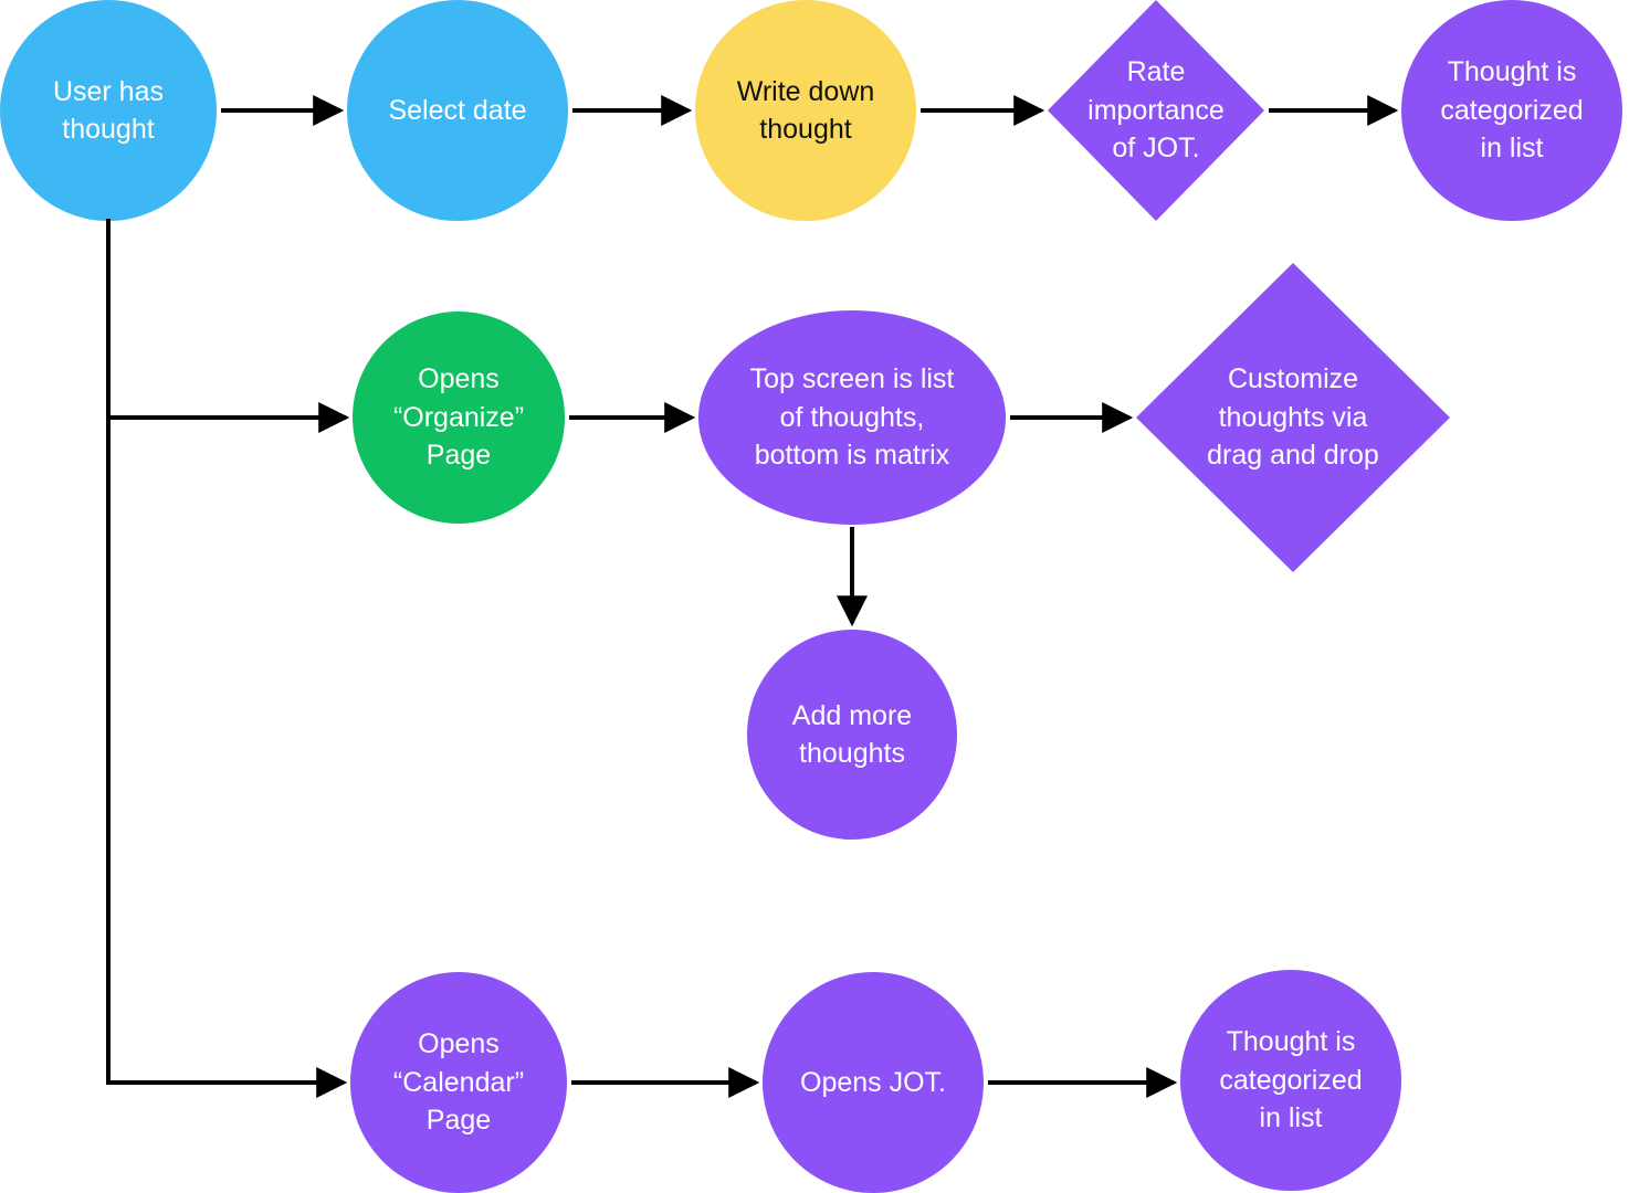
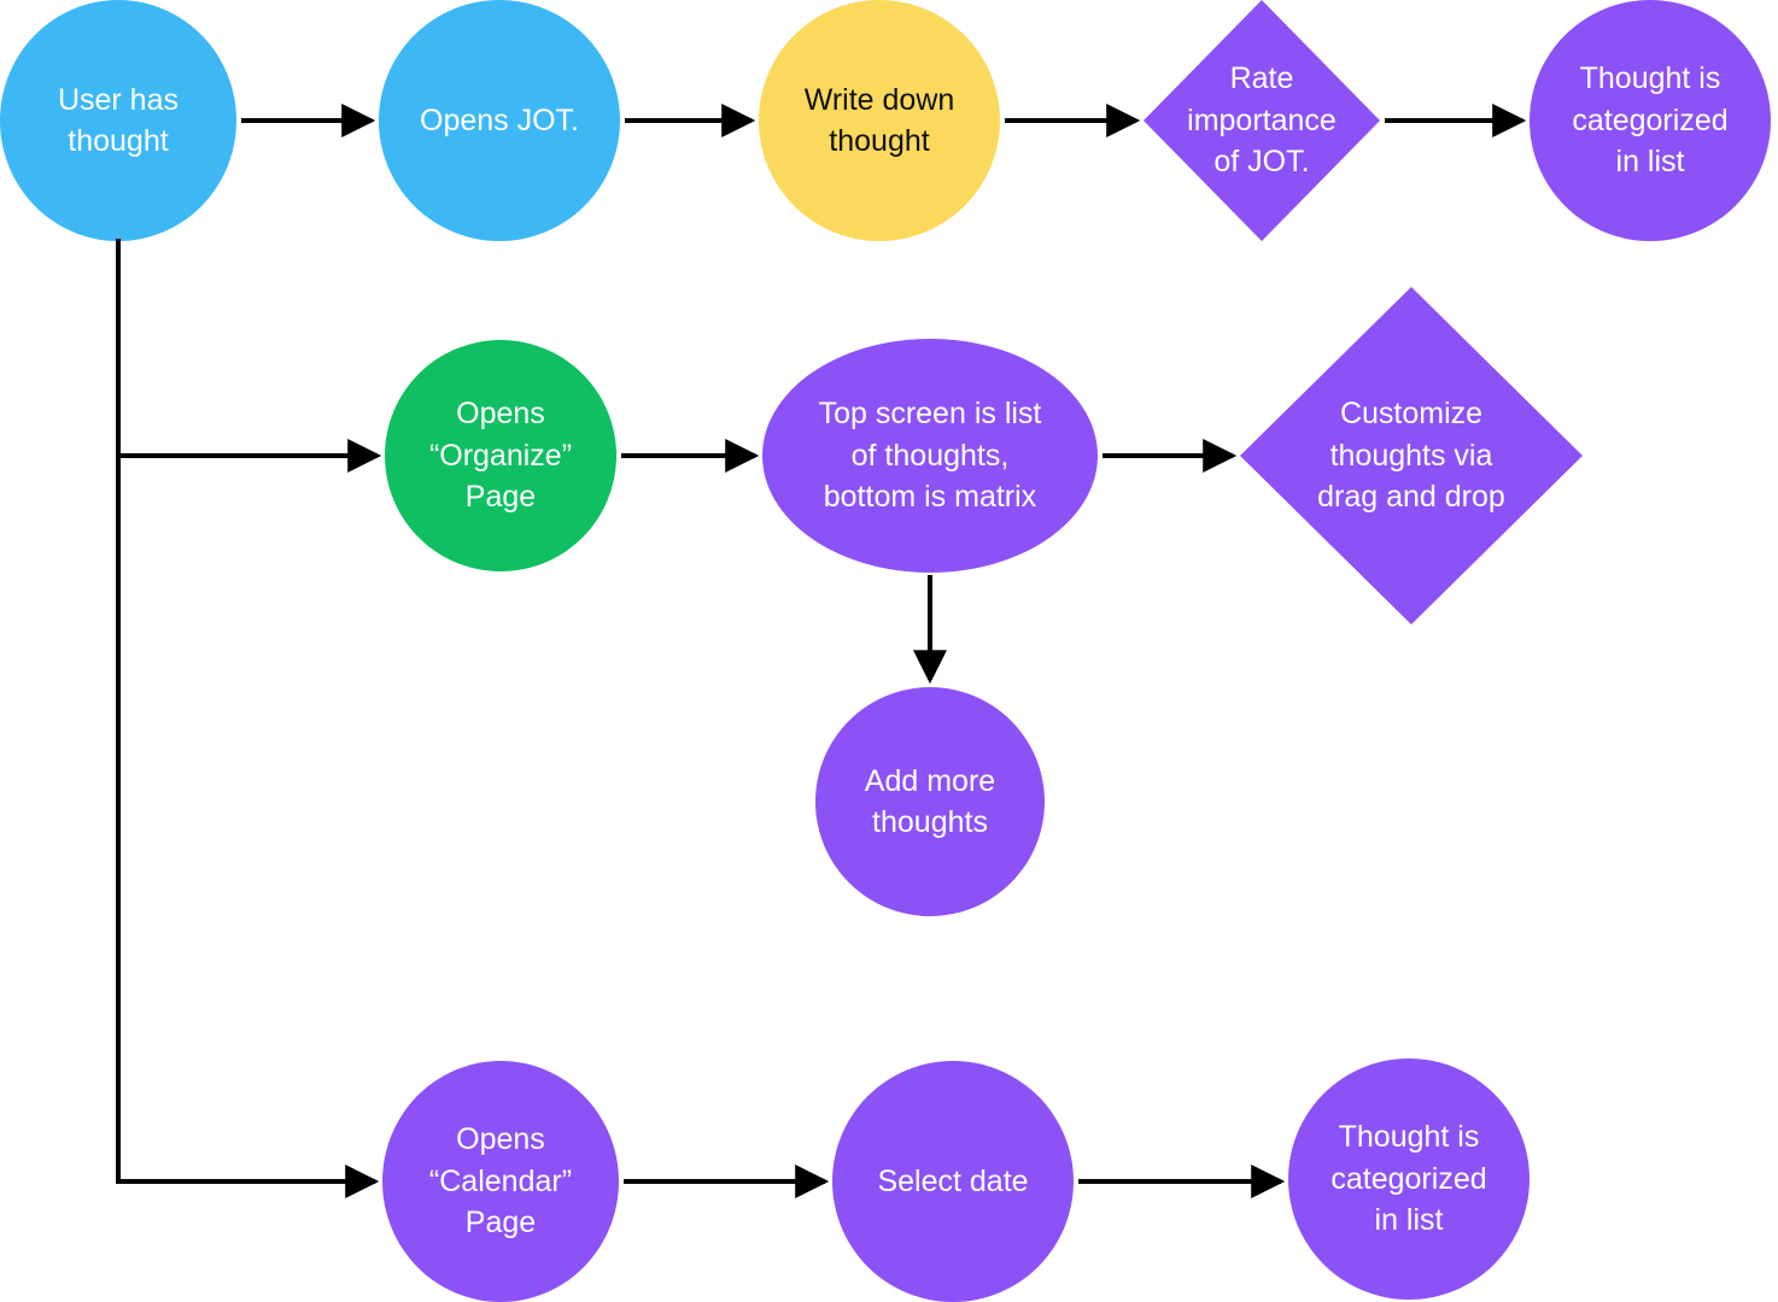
  User has
  thought
- Select date
+ Opens JOT.
  Write down
  thought
  Rate
  importance
  of JOT.
  Thought is
  categorized
  in list
  Opens
  “Organize”
  Page
  Top screen is list
  of thoughts,
  bottom is matrix
  Customize
  thoughts via
  drag and drop
  Add more
  thoughts
  Opens
  “Calendar”
  Page
- Opens JOT.
+ Select date
  Thought is
  categorized
  in list
